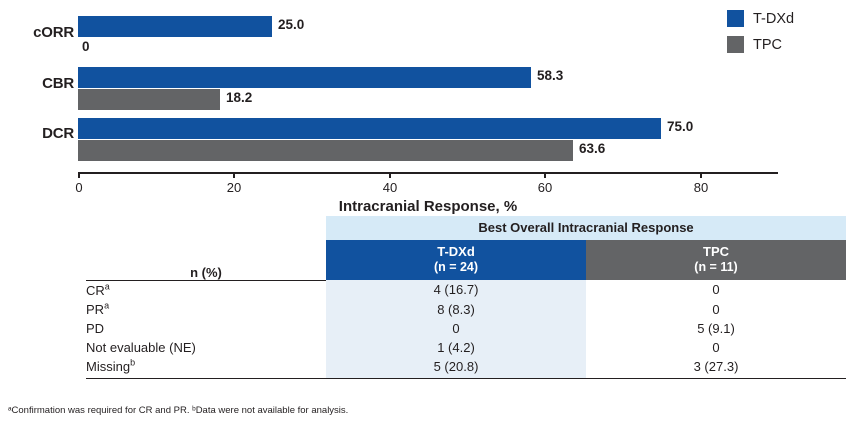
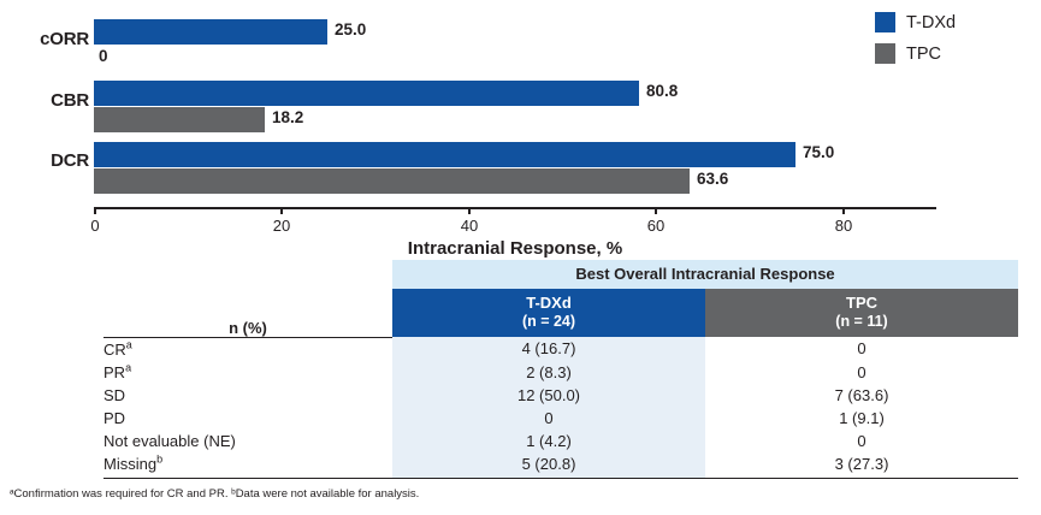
  cORR
  CBR
  DCR
  25.0
  0
- 58.3
+ 80.8
  18.2
  75.0
  63.6
  0
  20
  40
  60
  80
  Intracranial Response, %
  T-DXd
  TPC
  	Best Overall Intracranial Response
  n (%)	T-DXd (n = 24)	TPC (n = 11)
  CRa	4 (16.7)	0
- PRa	8 (8.3)	0
+ PRa	2 (8.3)	0
+ SD	12 (50.0)	7 (63.6)
- PD	0	5 (9.1)
+ PD	0	1 (9.1)
  Not evaluable (NE)	1 (4.2)	0
  Missingb	5 (20.8)	3 (27.3)
  ᵃConfirmation was required for CR and PR. ᵇData were not available for analysis.
